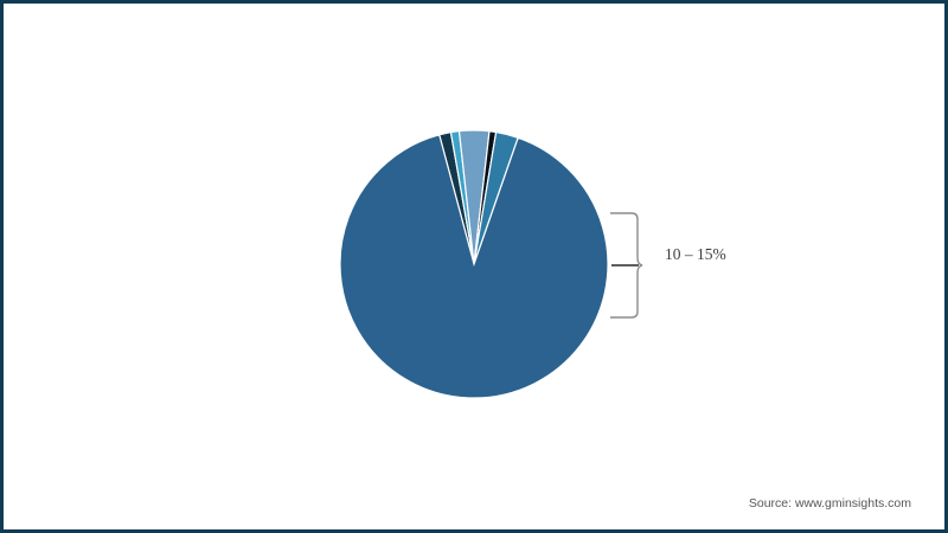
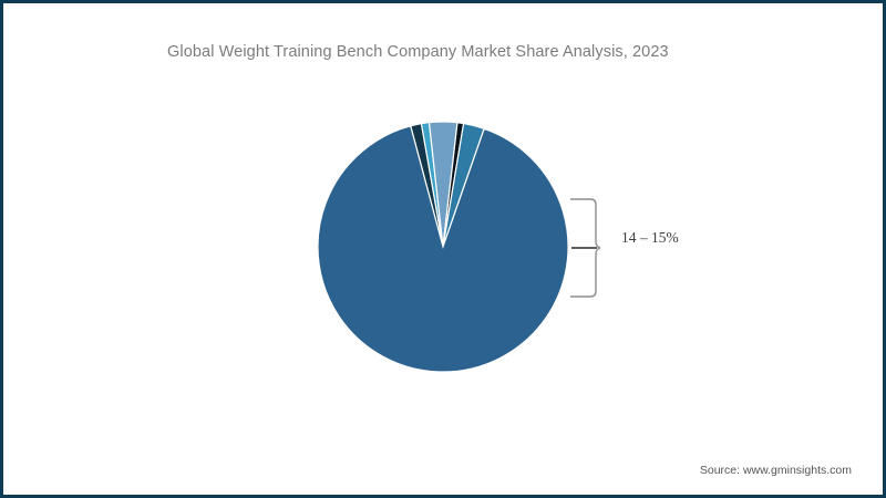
+ Global Weight Training Bench Company Market Share Analysis, 2023
- 10 – 15%
+ 14 – 15%
  Source: www.gminsights.com
